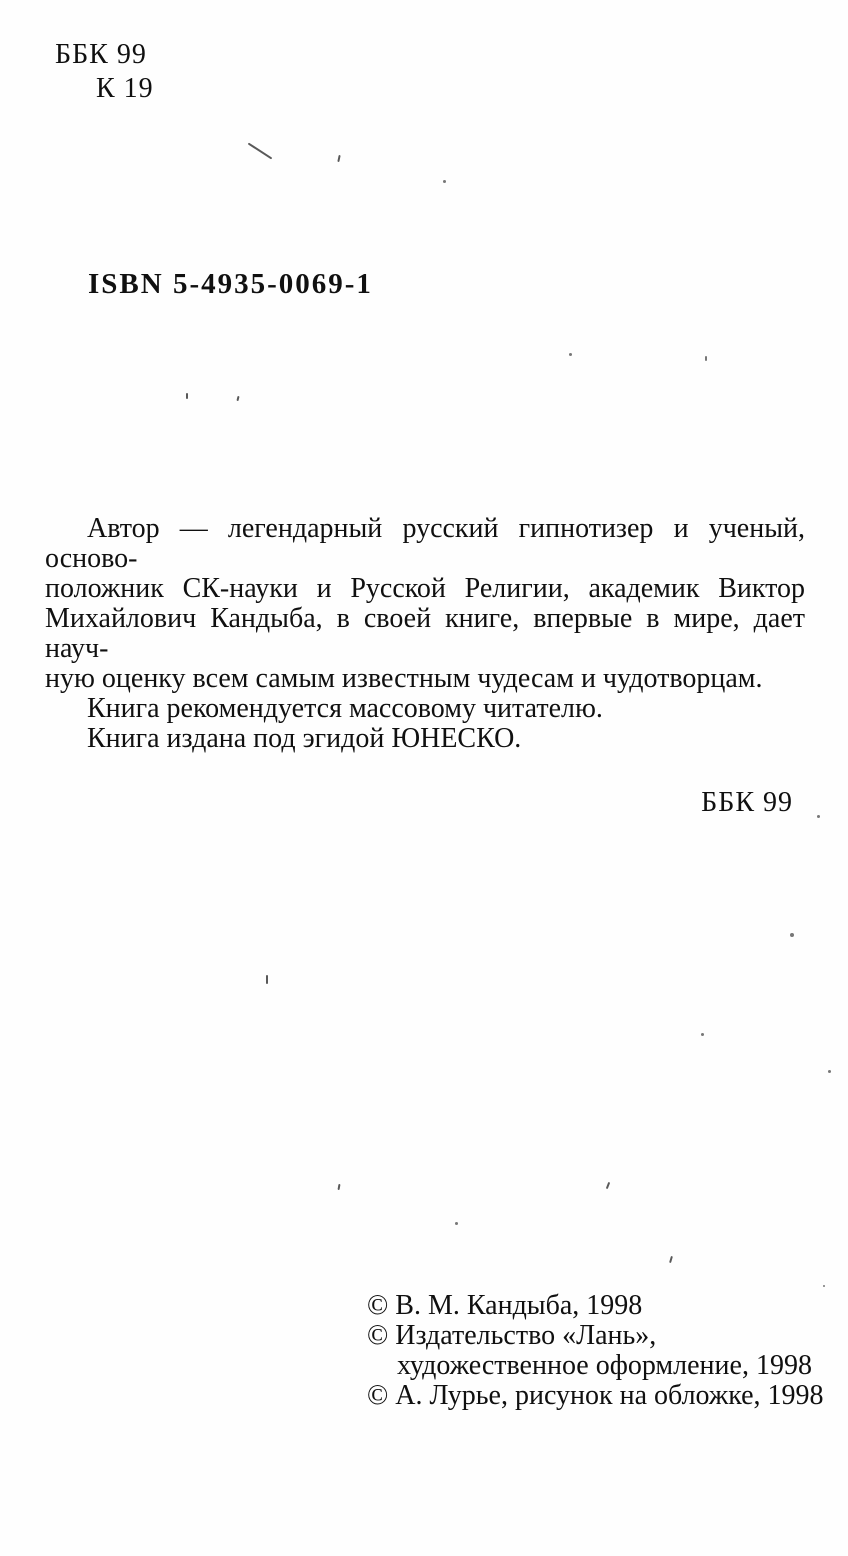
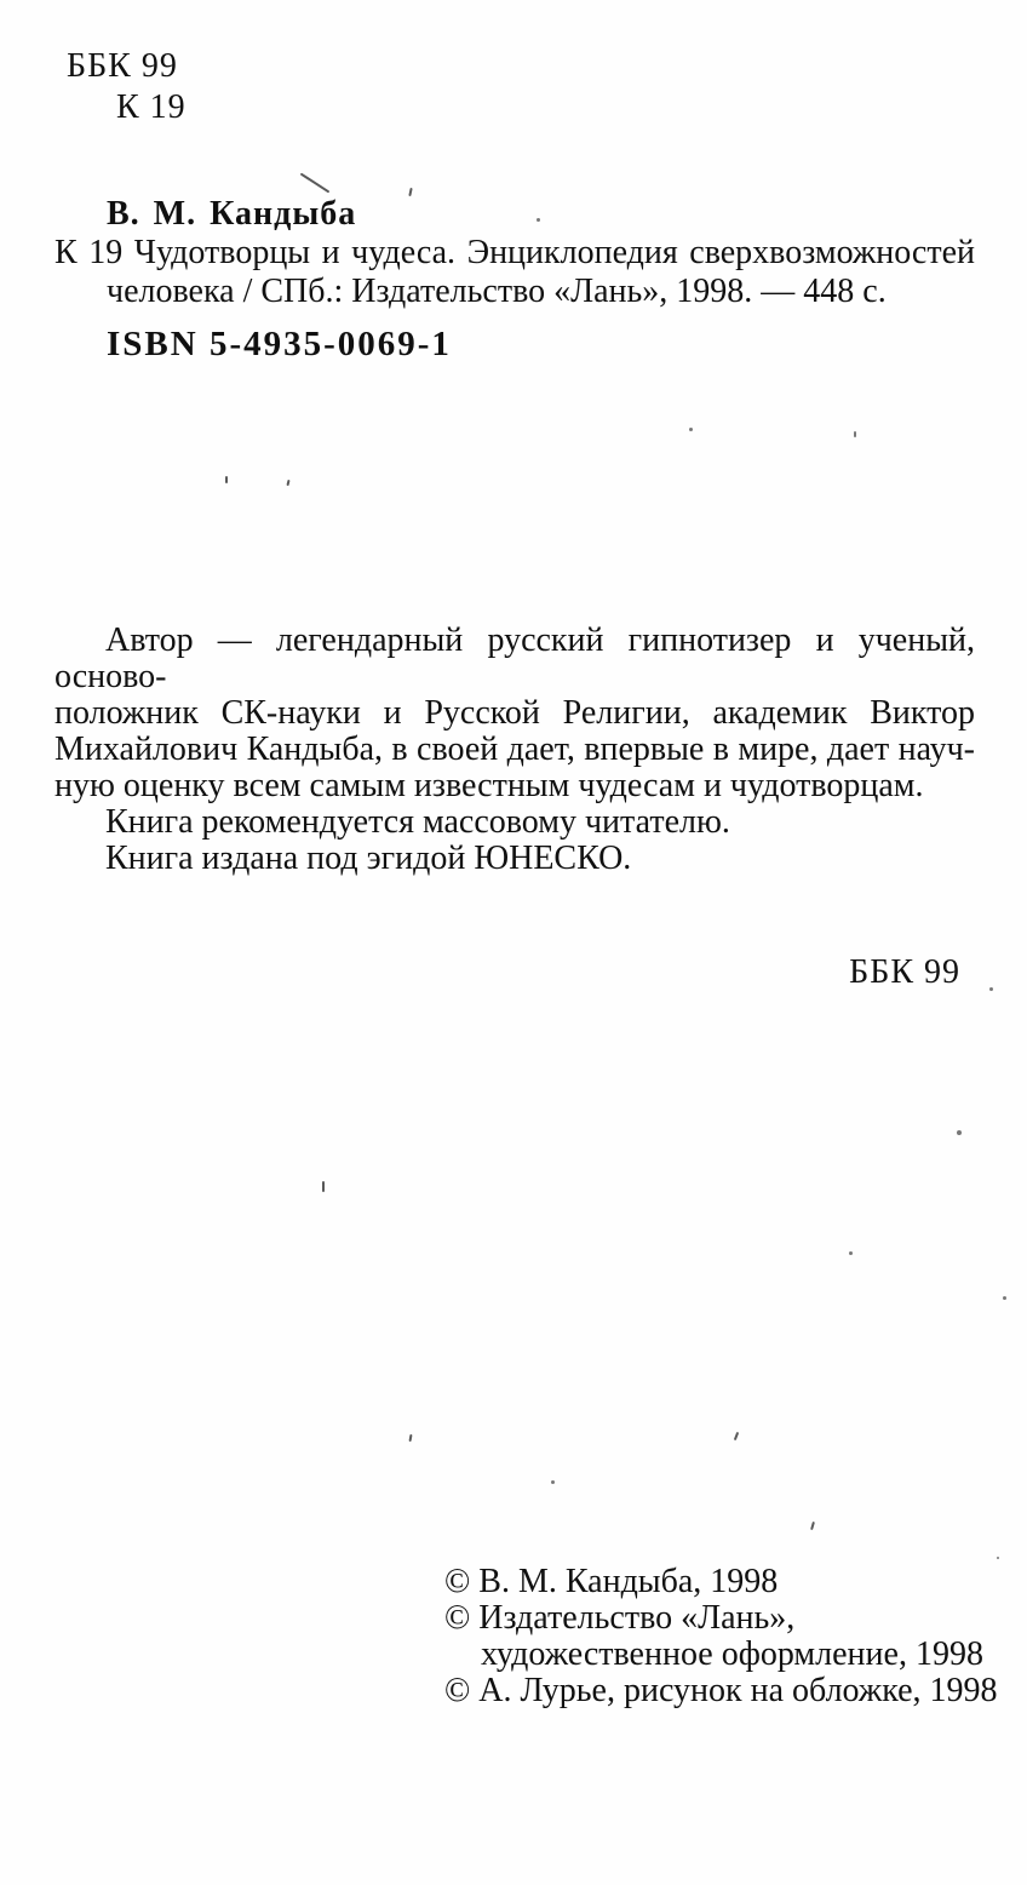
  ББК 99
  К 19
+ В. М. Кандыба
+ К 19 Чудотворцы и чудеса. Энциклопедия сверхвозможностей
+ человека / СПб.: Издательство «Лань», 1998. — 448 с.
  ISBN 5-4935-0069-1
  Автор — легендарный русский гипнотизер и ученый, осново-
  положник СК-науки и Русской Религии, академик Виктор
- Михайлович Кандыба, в своей книге, впервые в мире, дает науч-
+ Михайлович Кандыба, в своей дает, впервые в мире, дает науч-
  ную оценку всем самым известным чудесам и чудотворцам.
  Книга рекомендуется массовому читателю.
  Книга издана под эгидой ЮНЕСКО.
  ББК 99
  © В. М. Кандыба, 1998
  © Издательство «Лань»,
  художественное оформление, 1998
  © А. Лурье, рисунок на обложке, 1998
